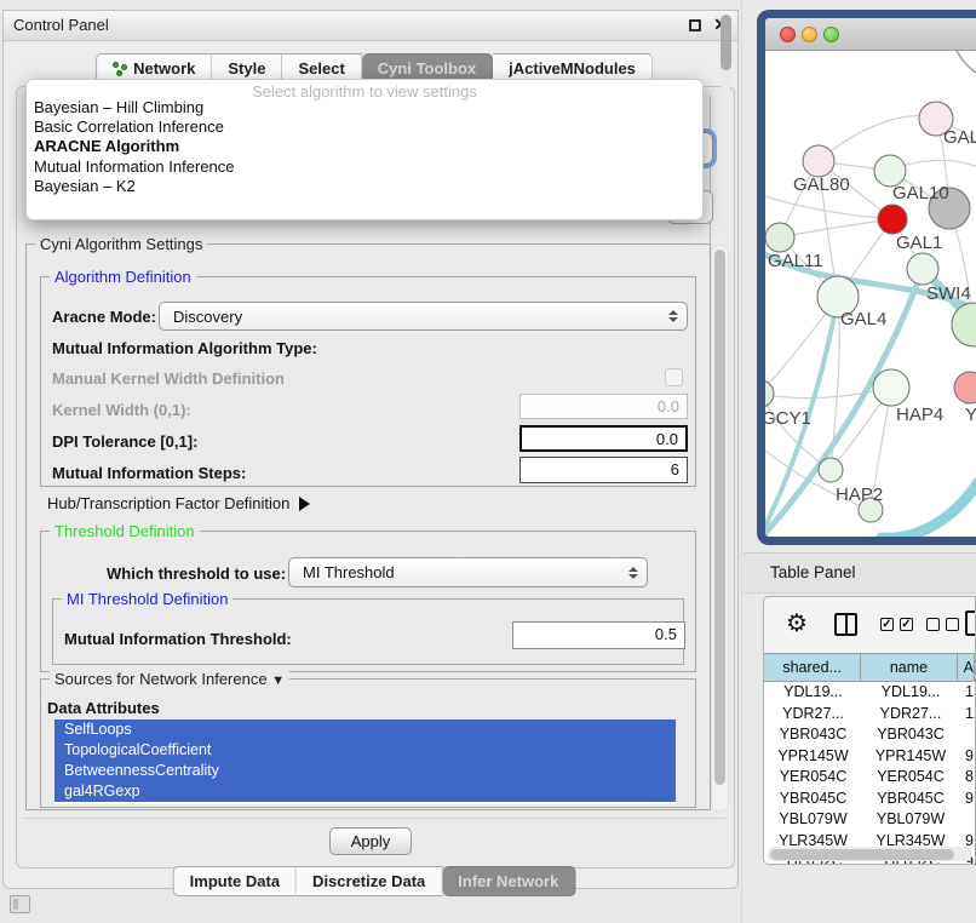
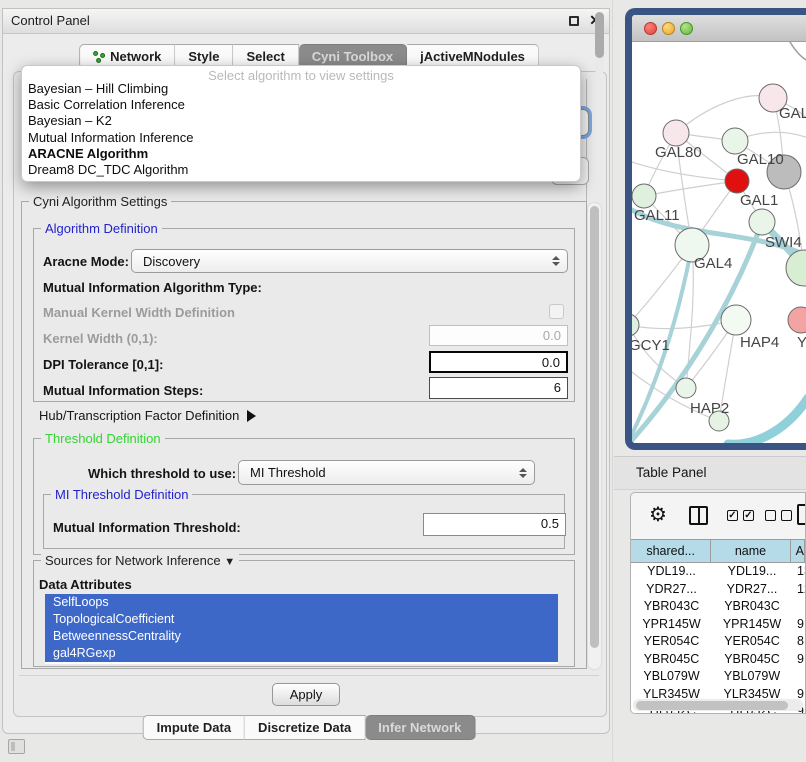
  Control Panel
  Network
  Style
  Select
  Cyni Toolbox
  jActiveMNodules
  Cyni Algorithm Settings
  Algorithm Definition
  Aracne Mode:
  Discovery
  Mutual Information Algorithm Type:
  Manual Kernel Width Definition
  Kernel Width (0,1):
  0.0
  DPI Tolerance [0,1]:
  0.0
  Mutual Information Steps:
  6
  Hub/Transcription Factor Definition
  Threshold Definition
  Which threshold to use:
  MI Threshold
  MI Threshold Definition
  Mutual Information Threshold:
  0.5
  Sources for Network Inference ▼
  Data Attributes
  SelfLoops
  TopologicalCoefficient
  BetweennessCentrality
  gal4RGexp
  Apply
  Impute Data
  Discretize Data
  Infer Network
  Select algorithm to view settings
  Bayesian – Hill Climbing
  Basic Correlation Inference
- ARACNE Algorithm
+ Bayesian – K2
  Mutual Information Inference
- Bayesian – K2
+ ARACNE Algorithm
+ Dream8 DC_TDC Algorithm
  GAL
  GAL80
  GAL10
  GAL1
  GAL11
  SWI4
  GAL4
  GCY1
  HAP4
  Y
  HAP2
  Table Panel
  ⚙
  ✓
  ✓
  shared...
  name
  A
  YDL19...
  YDL19...
  YDR27...
  YDR27...
  YBR043C
  YBR043C
  YPR145W
  YPR145W
  YER054C
  YER054C
  YBR045C
  YBR045C
  YBL079W
  YBL079W
  YLR345W
  YLR345W
  YIL052C
  YIL052C
